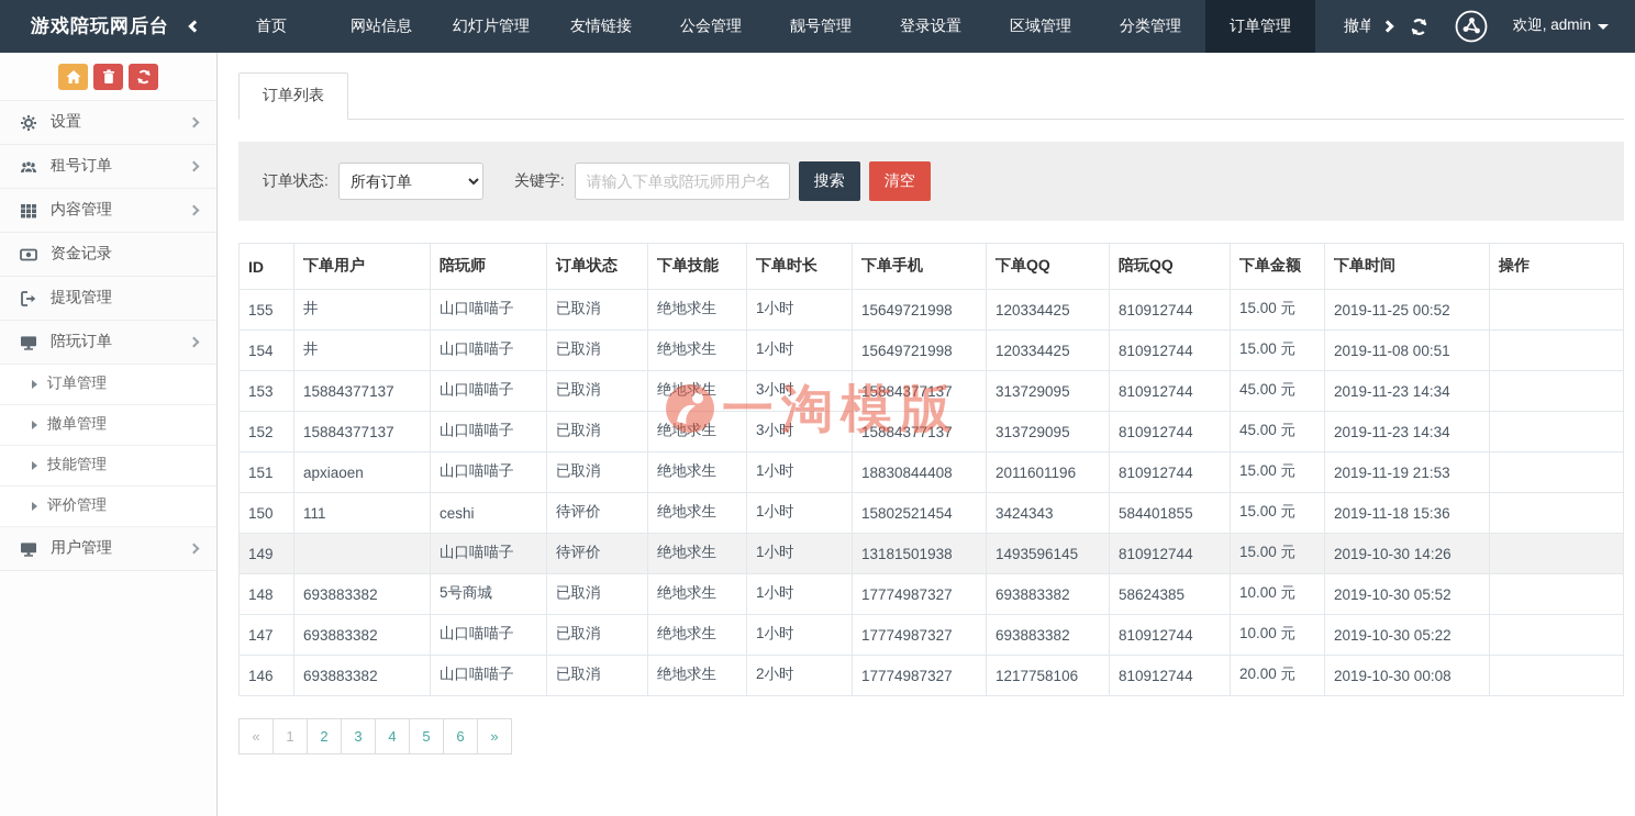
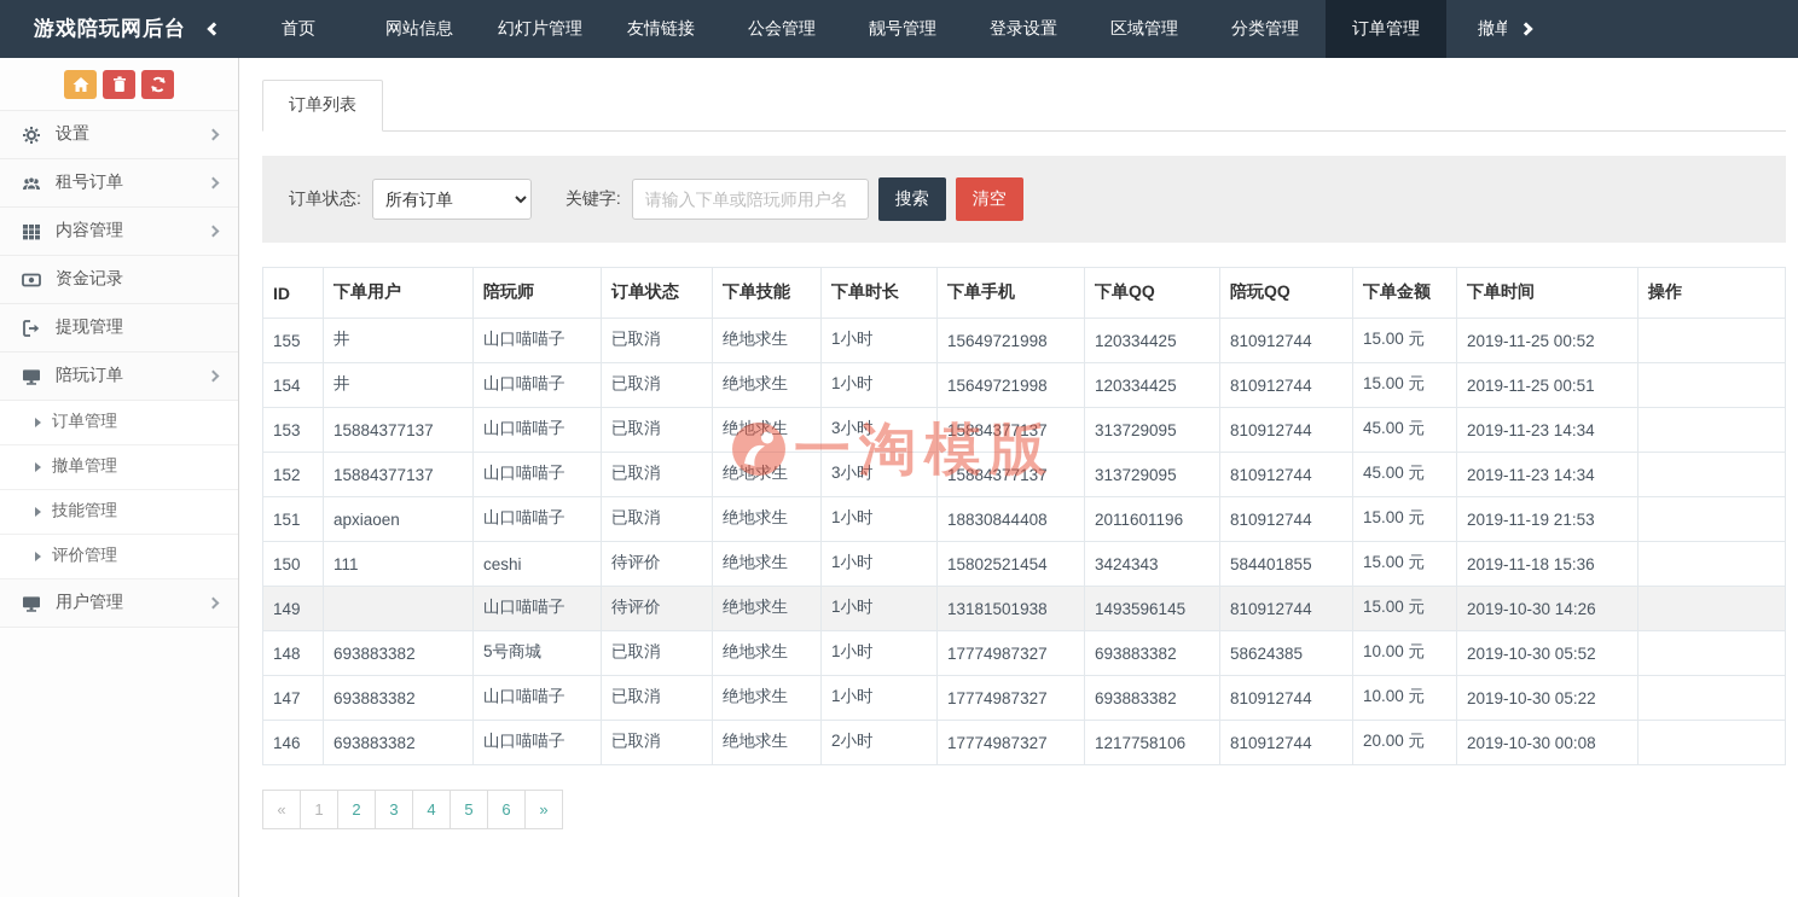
  游戏陪玩网后台
  首页
  网站信息
  幻灯片管理
  友情链接
  公会管理
  靓号管理
  登录设置
  区域管理
  分类管理
  订单管理
- 欢迎, admin
  设置
  租号订单
  内容管理
  资金记录
  提现管理
  陪玩订单
  订单管理
  撤单管理
  技能管理
  评价管理
  用户管理
  订单列表
  订单状态:
  所有订单
  关键字:
  请输入下单或陪玩师用户名
  搜索
  清空
  ID	下单用户	陪玩师	订单状态	下单技能	下单时长	下单手机	下单QQ	陪玩QQ	下单金额	下单时间	操作
  155	井	山口喵喵子	已取消	绝地求生	1小时	15649721998	120334425	810912744	15.00 元	2019-11-25 00:52
- 154	井	山口喵喵子	已取消	绝地求生	1小时	15649721998	120334425	810912744	15.00 元	2019-11-08 00:51
+ 154	井	山口喵喵子	已取消	绝地求生	1小时	15649721998	120334425	810912744	15.00 元	2019-11-25 00:51
  153	15884377137	山口喵喵子	已取消	绝地求生	3小时	15884377137	313729095	810912744	45.00 元	2019-11-23 14:34
  152	15884377137	山口喵喵子	已取消	绝地求生	3小时	15884377137	313729095	810912744	45.00 元	2019-11-23 14:34
  151	apxiaoen	山口喵喵子	已取消	绝地求生	1小时	18830844408	2011601196	810912744	15.00 元	2019-11-19 21:53
  150	111	ceshi	待评价	绝地求生	1小时	15802521454	3424343	584401855	15.00 元	2019-11-18 15:36
  149		山口喵喵子	待评价	绝地求生	1小时	13181501938	1493596145	810912744	15.00 元	2019-10-30 14:26
  148	693883382	5号商城	已取消	绝地求生	1小时	17774987327	693883382	58624385	10.00 元	2019-10-30 05:52
  147	693883382	山口喵喵子	已取消	绝地求生	1小时	17774987327	693883382	810912744	10.00 元	2019-10-30 05:22
  146	693883382	山口喵喵子	已取消	绝地求生	2小时	17774987327	1217758106	810912744	20.00 元	2019-10-30 00:08
  «
  1
  2
  3
  4
  5
  6
  »
  一淘模版
